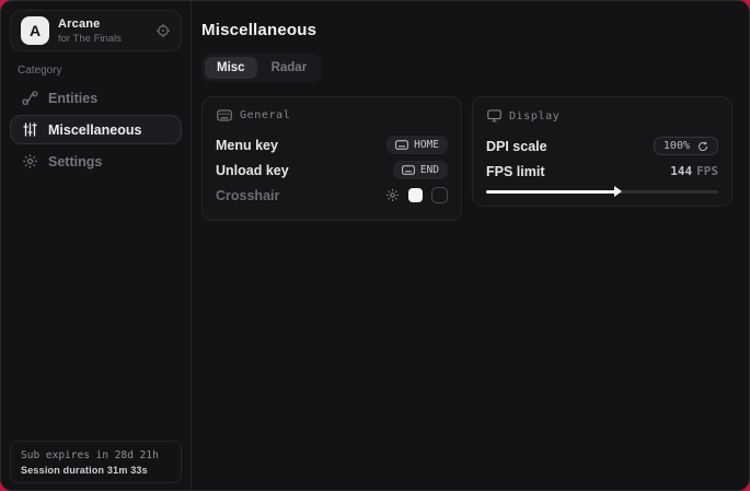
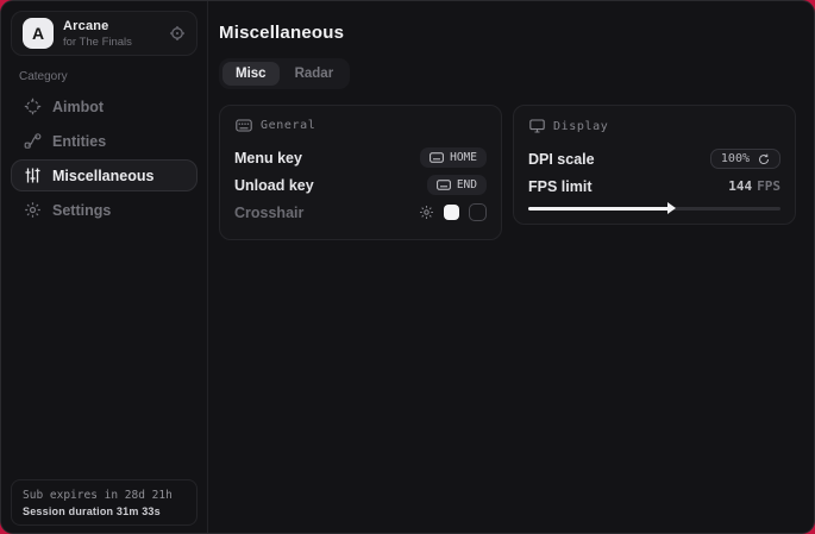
  A
  Arcane
  for The Finals
  Category
+ Aimbot
  Entities
  Miscellaneous
  Settings
  Sub expires in 28d 21h
  Session duration 31m 33s
  Miscellaneous
  Misc
  Radar
  General
  Menu key
  HOME
  Unload key
  END
  Crosshair
  Display
  DPI scale
  100%
  FPS limit
  144
  FPS
